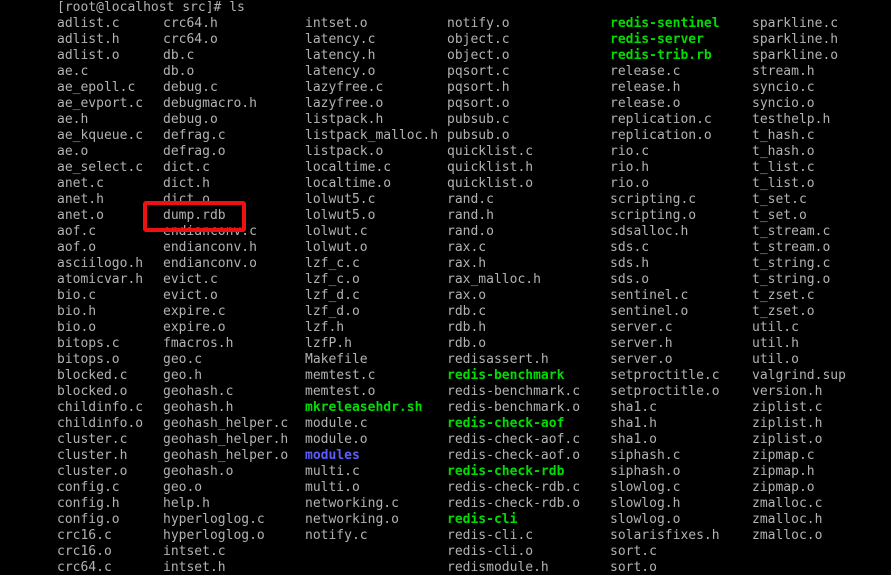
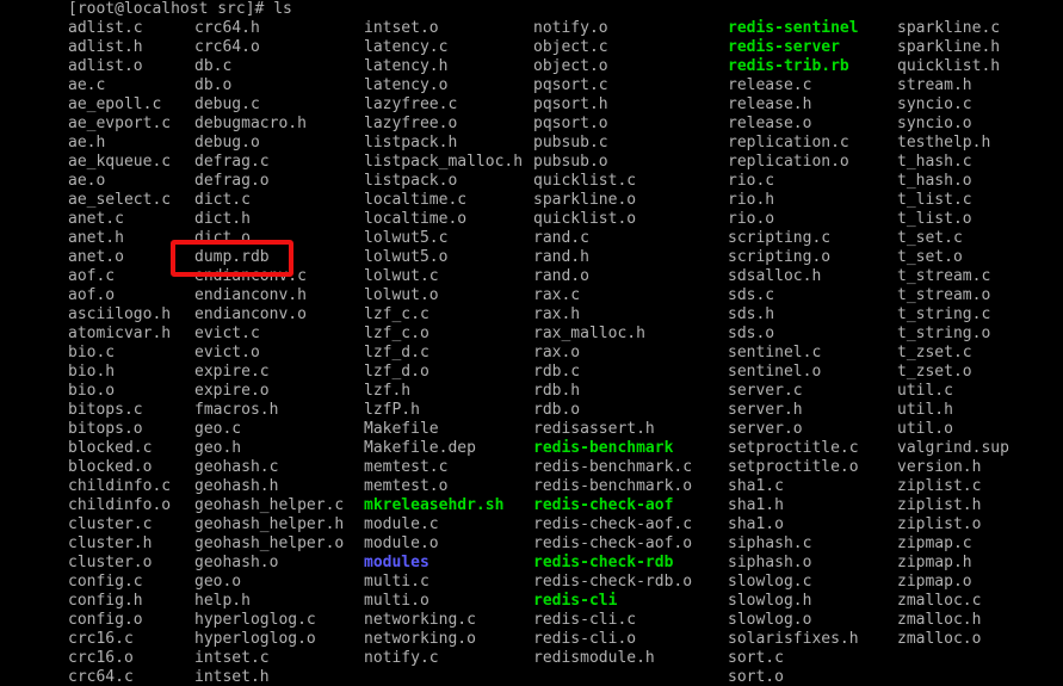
  [root@localhost src]# ls
  adlist.c
  adlist.h
  adlist.o
  ae.c
  ae_epoll.c
  ae_evport.c
  ae.h
  ae_kqueue.c
  ae.o
  ae_select.c
  anet.c
  anet.h
  anet.o
  aof.c
  aof.o
  asciilogo.h
  atomicvar.h
  bio.c
  bio.h
  bio.o
  bitops.c
  bitops.o
  blocked.c
  blocked.o
  childinfo.c
  childinfo.o
  cluster.c
  cluster.h
  cluster.o
  config.c
  config.h
  config.o
  crc16.c
  crc16.o
  crc64.c
  crc64.h
  crc64.o
  db.c
  db.o
  debug.c
  debugmacro.h
  debug.o
  defrag.c
  defrag.o
  dict.c
  dict.h
  dict.o
  dump.rdb
  endianconv.c
  endianconv.h
  endianconv.o
  evict.c
  evict.o
  expire.c
  expire.o
  fmacros.h
  geo.c
  geo.h
  geohash.c
  geohash.h
  geohash_helper.c
  geohash_helper.h
  geohash_helper.o
  geohash.o
  geo.o
  help.h
  hyperloglog.c
  hyperloglog.o
  intset.c
  intset.h
  intset.o
  latency.c
  latency.h
  latency.o
  lazyfree.c
  lazyfree.o
  listpack.h
  listpack_malloc.h
  listpack.o
  localtime.c
  localtime.o
  lolwut5.c
  lolwut5.o
  lolwut.c
  lolwut.o
  lzf_c.c
  lzf_c.o
  lzf_d.c
  lzf_d.o
  lzf.h
  lzfP.h
  Makefile
+ Makefile.dep
  memtest.c
  memtest.o
  mkreleasehdr.sh
  module.c
  module.o
  modules
  multi.c
  multi.o
  networking.c
  networking.o
  notify.c
  notify.o
  object.c
  object.o
  pqsort.c
  pqsort.h
  pqsort.o
  pubsub.c
  pubsub.o
  quicklist.c
- quicklist.h
+ sparkline.o
  quicklist.o
  rand.c
  rand.h
  rand.o
  rax.c
  rax.h
  rax_malloc.h
  rax.o
  rdb.c
  rdb.h
  rdb.o
  redisassert.h
  redis-benchmark
  redis-benchmark.c
  redis-benchmark.o
  redis-check-aof
  redis-check-aof.c
  redis-check-aof.o
  redis-check-rdb
- redis-check-rdb.c
  redis-check-rdb.o
  redis-cli
  redis-cli.c
  redis-cli.o
  redismodule.h
  redis-sentinel
  redis-server
  redis-trib.rb
  release.c
  release.h
  release.o
  replication.c
  replication.o
  rio.c
  rio.h
  rio.o
  scripting.c
  scripting.o
  sdsalloc.h
  sds.c
  sds.h
  sds.o
  sentinel.c
  sentinel.o
  server.c
  server.h
  server.o
  setproctitle.c
  setproctitle.o
  sha1.c
  sha1.h
  sha1.o
  siphash.c
  siphash.o
  slowlog.c
  slowlog.h
  slowlog.o
  solarisfixes.h
  sort.c
  sort.o
  sparkline.c
  sparkline.h
- sparkline.o
+ quicklist.h
  stream.h
  syncio.c
  syncio.o
  testhelp.h
  t_hash.c
  t_hash.o
  t_list.c
  t_list.o
  t_set.c
  t_set.o
  t_stream.c
  t_stream.o
  t_string.c
  t_string.o
  t_zset.c
  t_zset.o
  util.c
  util.h
  util.o
  valgrind.sup
  version.h
  ziplist.c
  ziplist.h
  ziplist.o
  zipmap.c
  zipmap.h
  zipmap.o
  zmalloc.c
  zmalloc.h
  zmalloc.o
